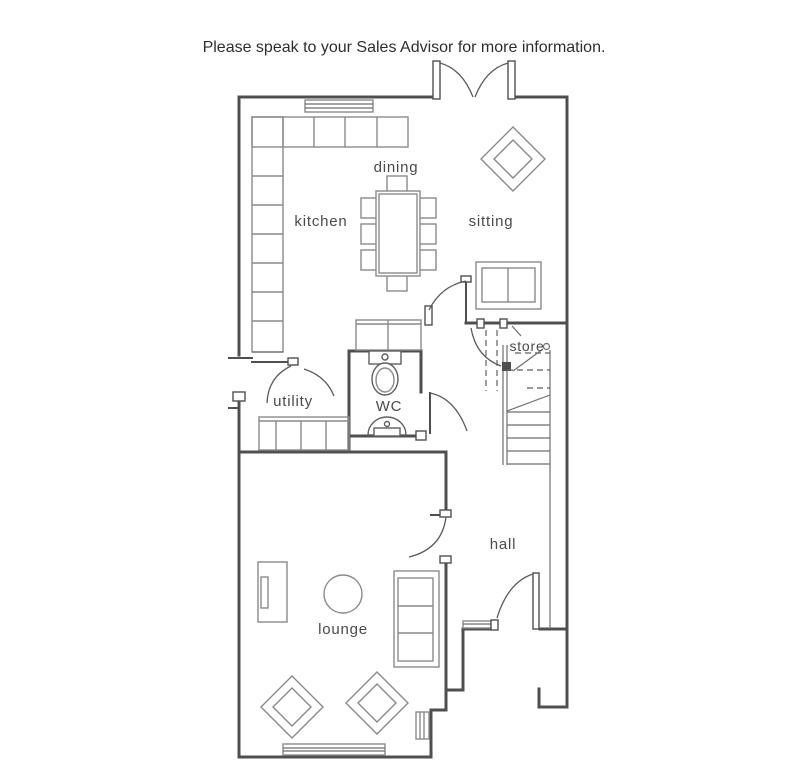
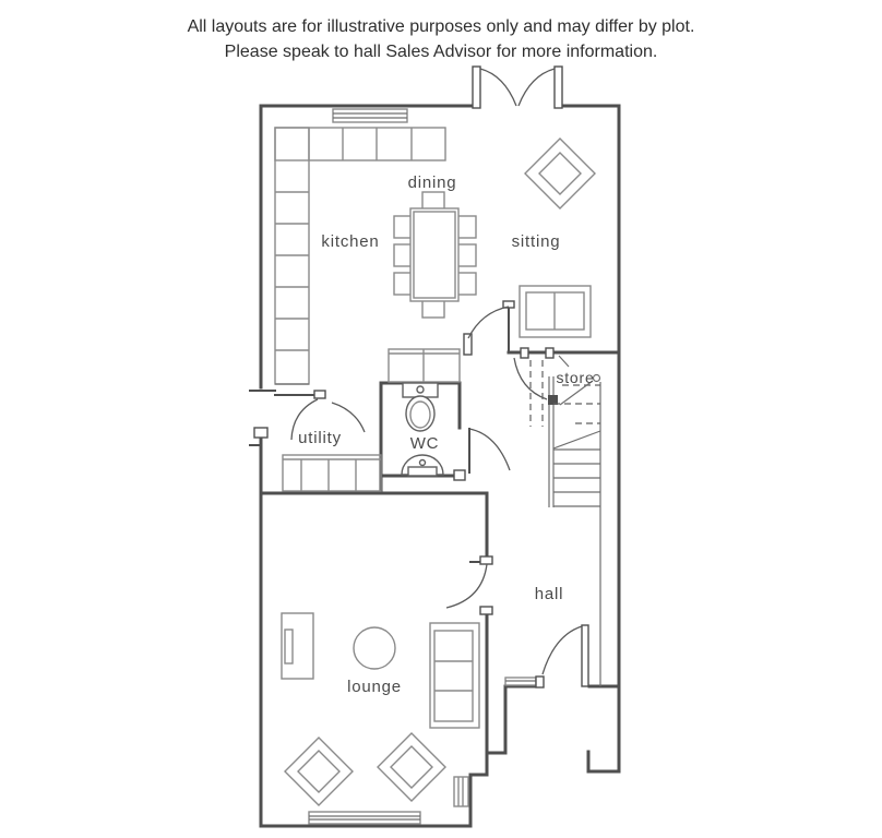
+ All layouts are for illustrative purposes only and may differ by plot.
- Please speak to your Sales Advisor for more information.
+ Please speak to hall Sales Advisor for more information.
  dining
  kitchen
  sitting
  store
  utility
  WC
  hall
  lounge
